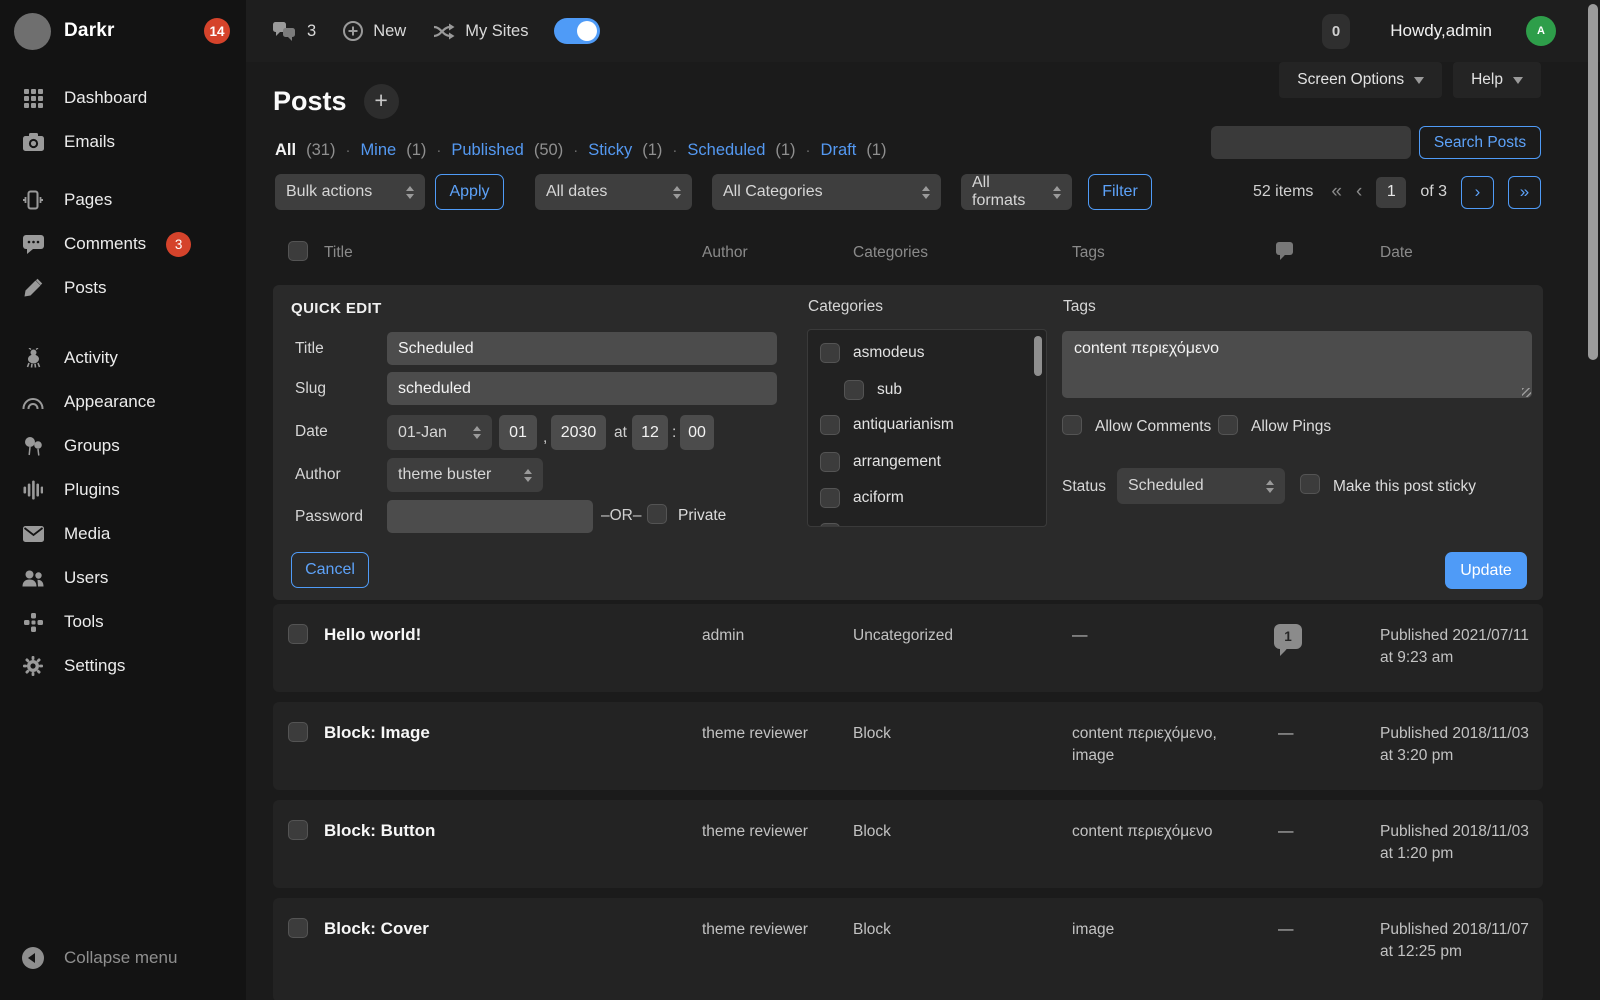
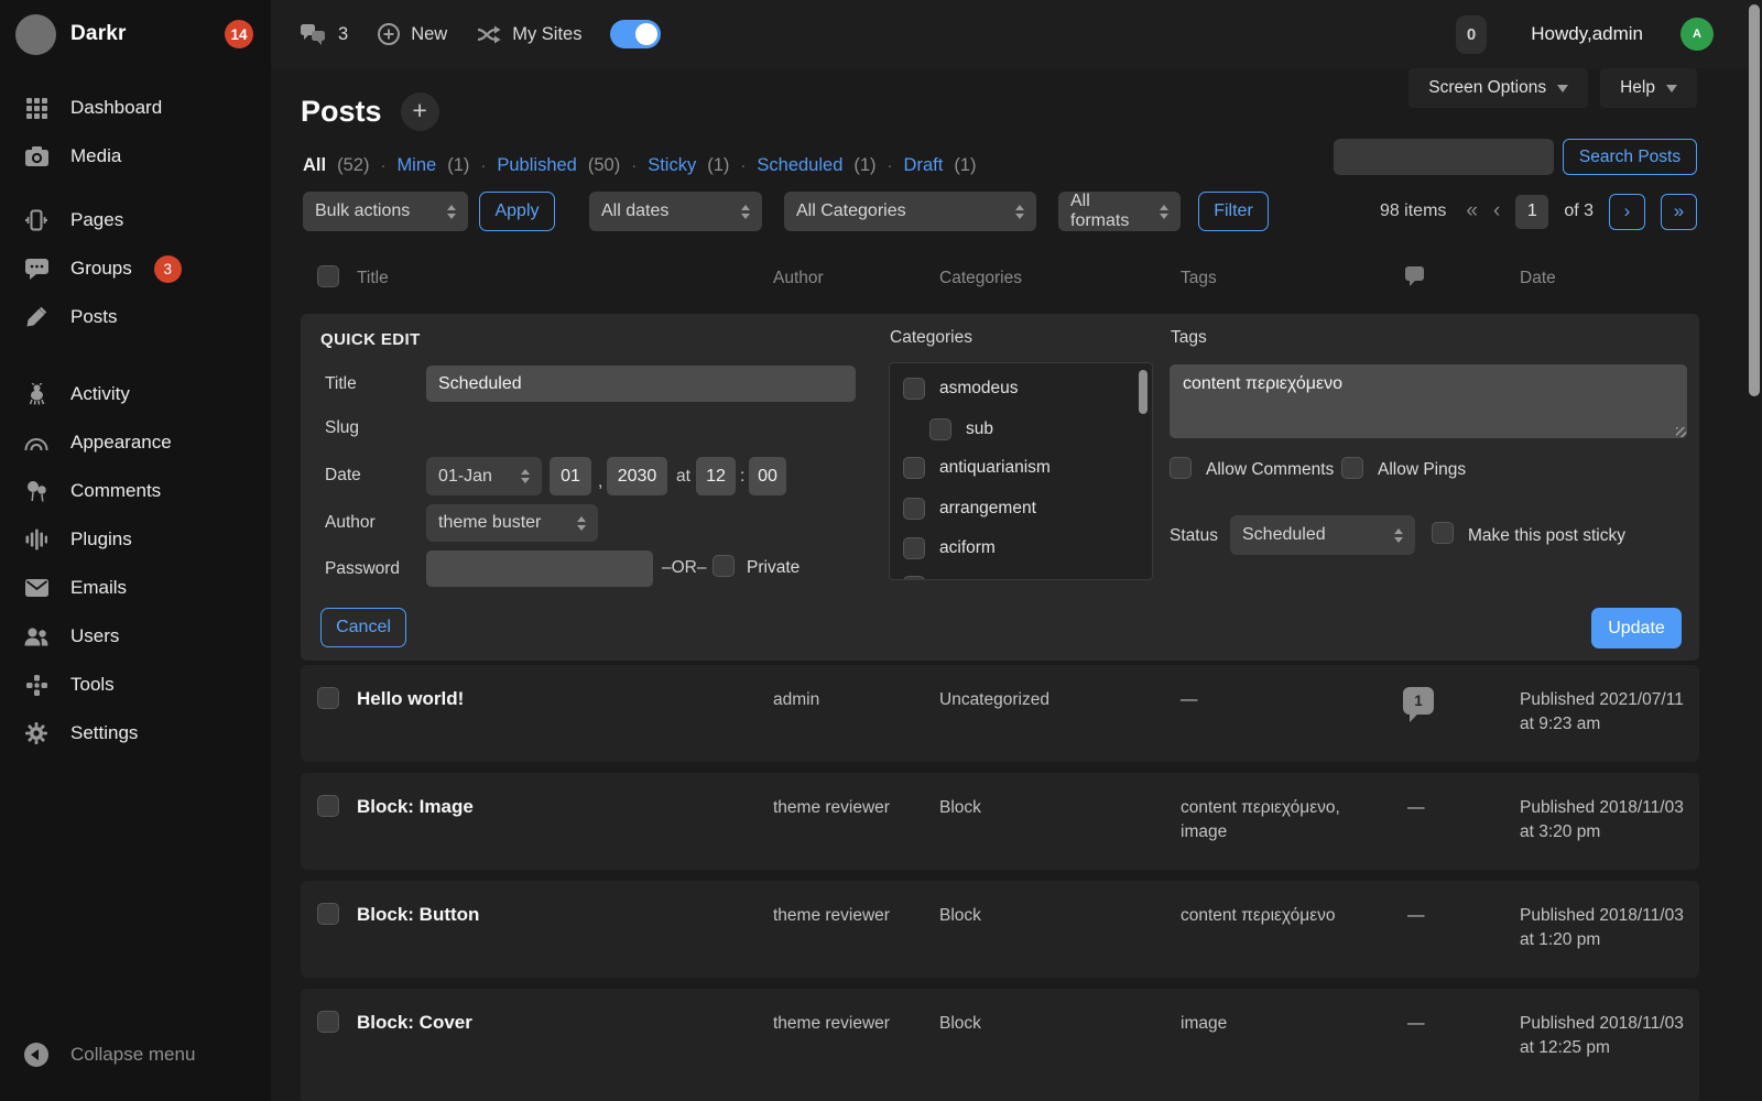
  Darkr
  14
  3
  New
  My Sites
  0
  Howdy,admin
  A
  Dashboard
- Emails
+ Media
  Pages
- Comments
+ Groups
  3
  Posts
  Activity
  Appearance
- Groups
+ Comments
  Plugins
- Media
+ Emails
  Users
  Tools
  Settings
  Collapse menu
  Screen Options
  Help
  Posts
  +
  All
- (31)
+ (52)
  ·
  Mine
  (1)
  ·
  Published
  (50)
  ·
  Sticky
  (1)
  ·
  Scheduled
  (1)
  ·
  Draft
  (1)
  Search Posts
  Bulk actions
  Apply
  All dates
  All Categories
  All formats
  Filter
- 52 items
+ 98 items
  «
  ‹
  1
  of 3
  ›
  »
  Title
  Author
  Categories
  Tags
  Date
  QUICK EDIT
  Title
  Scheduled
  Slug
- scheduled
  Date
  01-Jan
  01
  ,
  2030
  at
  12
  :
  00
  Author
  theme buster
  Password
  –OR–
  Private
  Categories
  asmodeus
  sub
  antiquarianism
  arrangement
  aciform
  Tags
  content περιεχόμενο
  Allow Comments
  Allow Pings
  Status
  Scheduled
  Make this post sticky
  Cancel
  Update
  Hello world!
  admin
  Uncategorized
  —
  1
  Published 2021/07/11 at 9:23 am
  Block: Image
  theme reviewer
  Block
  content περιεχόμενο, image
  —
  Published 2018/11/03 at 3:20 pm
  Block: Button
  theme reviewer
  Block
  content περιεχόμενο
  —
  Published 2018/11/03 at 1:20 pm
  Block: Cover
  theme reviewer
  Block
  image
  —
- Published 2018/11/07 at 12:25 pm
+ Published 2018/11/03 at 12:25 pm
